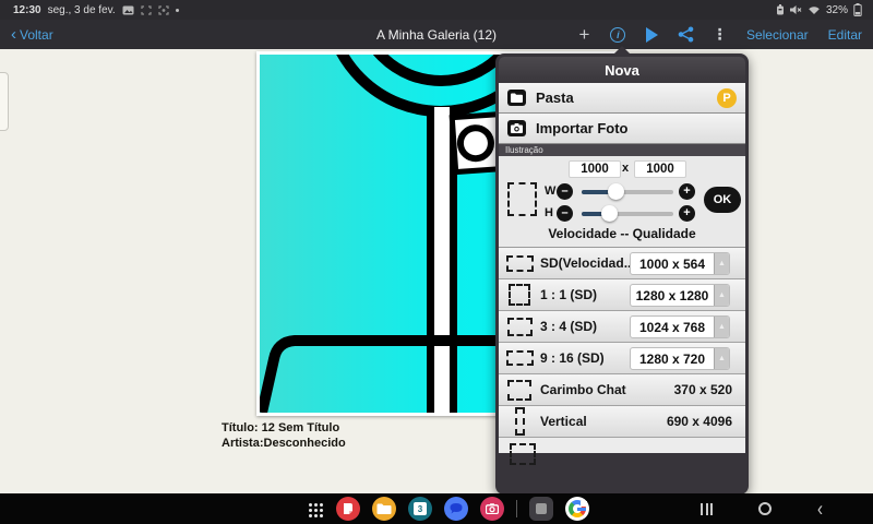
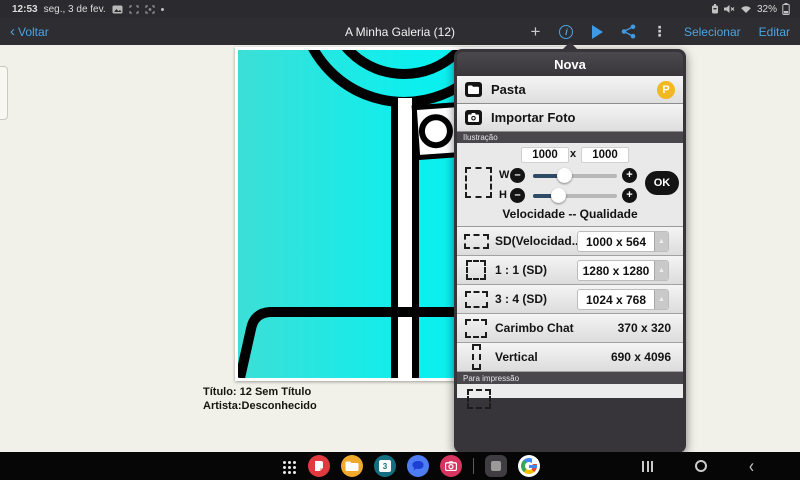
- 12:30
+ 12:53
  seg., 3 de fev.
  32%
  ‹
  Voltar
  A Minha Galeria (12)
  +
  i
  ⋮
  Selecionar
  Editar
  Título: 12 Sem Título
  Artista:Desconhecido
  Nova
  Pasta
  P
  Importar Foto
  Ilustração
  1000
  x
  1000
  W
  –
  +
  H
  –
  +
  OK
  Velocidade -- Qualidade
  SD(Velocidad.
  1000 x 564
  1 : 1 (SD)
  1280 x 1280
  3 : 4 (SD)
  1024 x 768
- 9 : 16 (SD)
- 1280 x 720
  Carimbo Chat
- 370 x 520
+ 370 x 320
  Vertical
  690 x 4096
+ Para impressão
  3
  ‹
